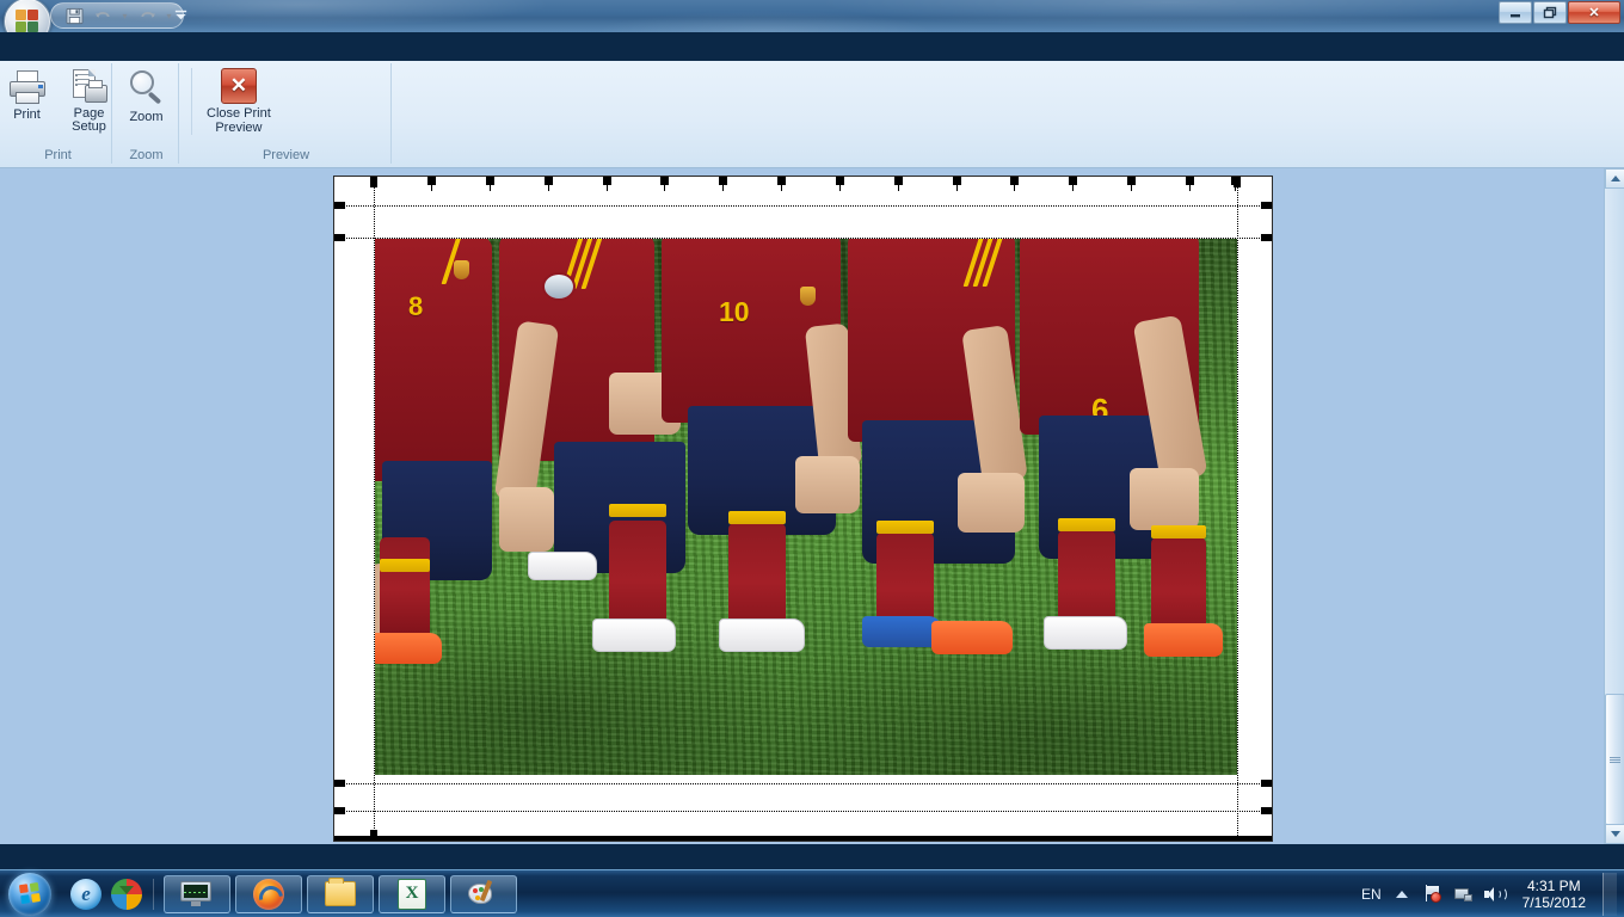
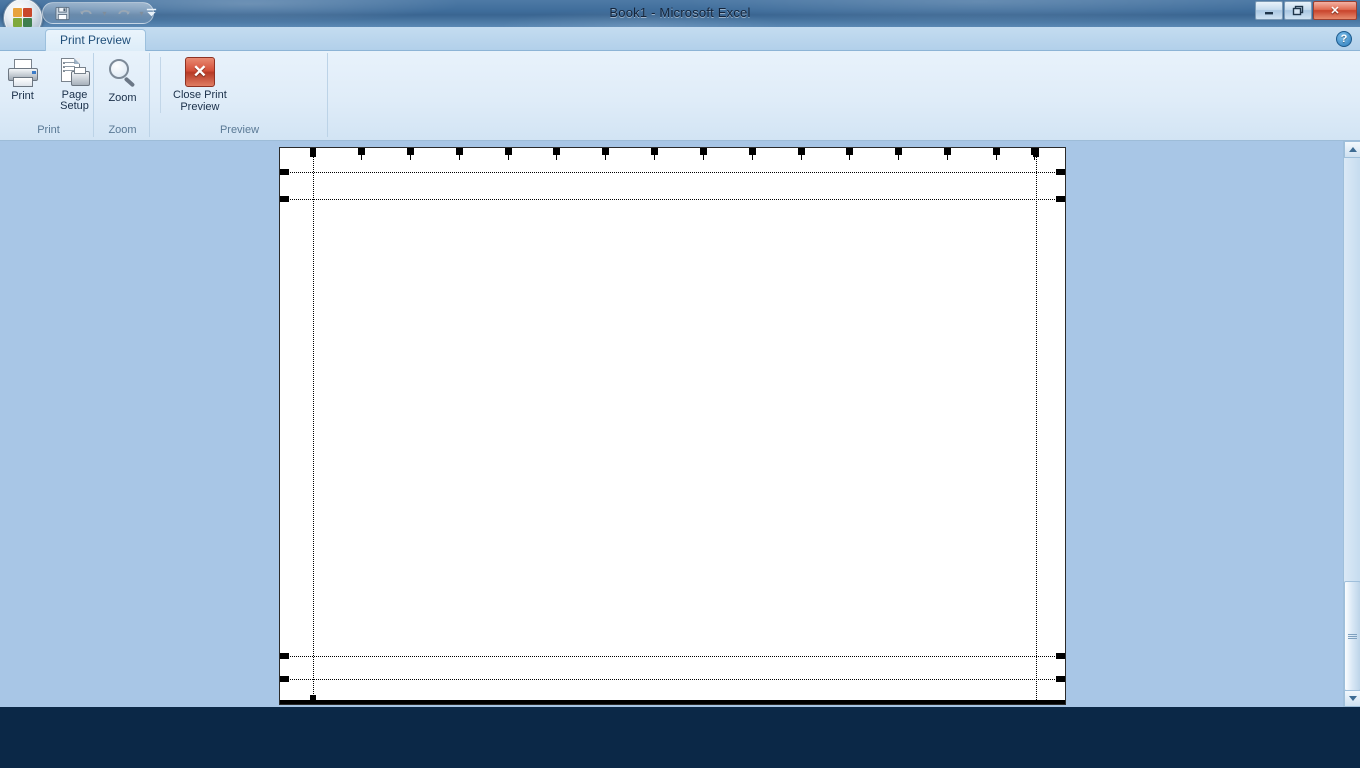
  ▾
  ▾
+ Book1 - Microsoft Excel
  ✕
+ Print Preview
+ ?
  Print
  Page
  Setup
  Print
  Zoom
  Zoom
  ✕
  Close Print
  Preview
  Preview
- 8
- 10
- 6
- e
- X
- EN
- 4:31 PM
- 7/15/2012
